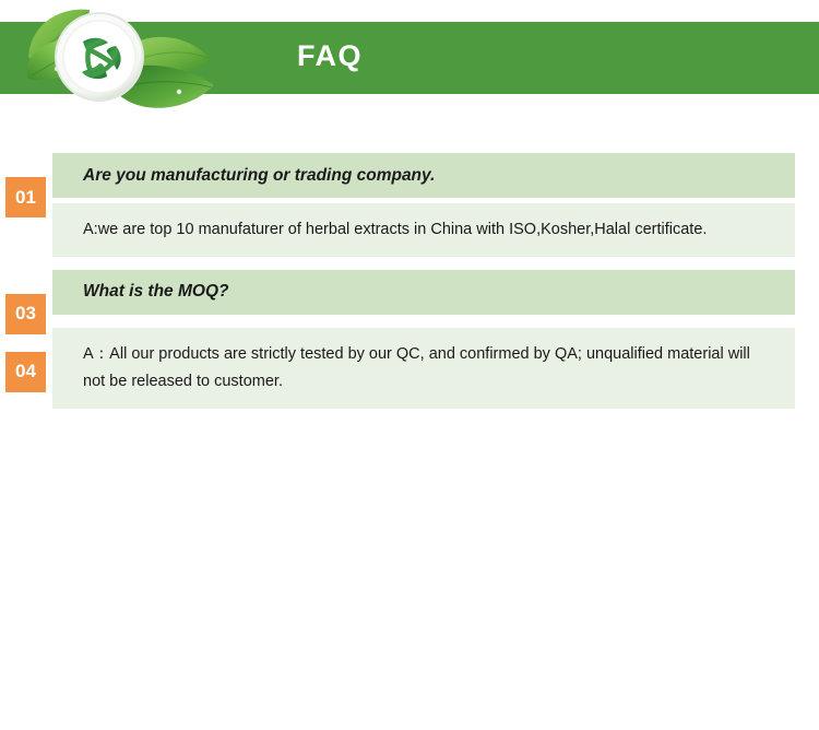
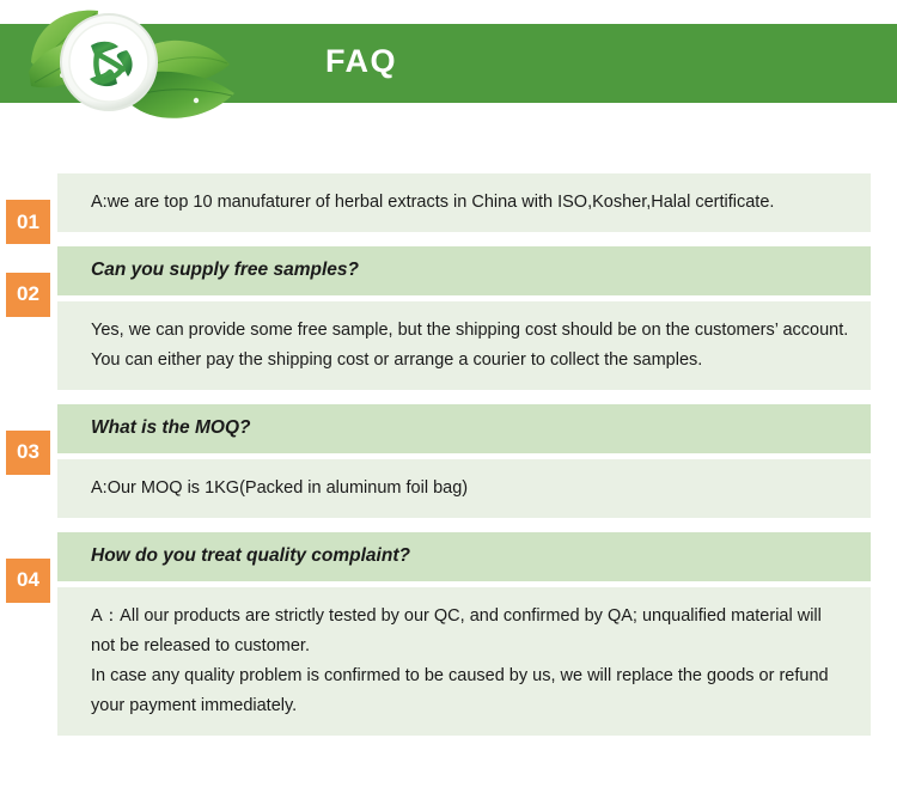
  FAQ
  01
- Are you manufacturing or trading company.
  A:we are top 10 manufaturer of herbal extracts in China with ISO,Kosher,Halal certificate.
+ 02
+ Can you supply free samples?
+ Yes, we can provide some free sample, but the shipping cost should be on the customers’ account. You can either pay the shipping cost or arrange a courier to collect the samples.
  03
  What is the MOQ?
+ A:Our MOQ is 1KG(Packed in aluminum foil bag)
  04
+ How do you treat quality complaint?
  A：All our products are strictly tested by our QC, and confirmed by QA; unqualified material will not be released to customer.
+ In case any quality problem is confirmed to be caused by us, we will replace the goods or refund your payment immediately.
